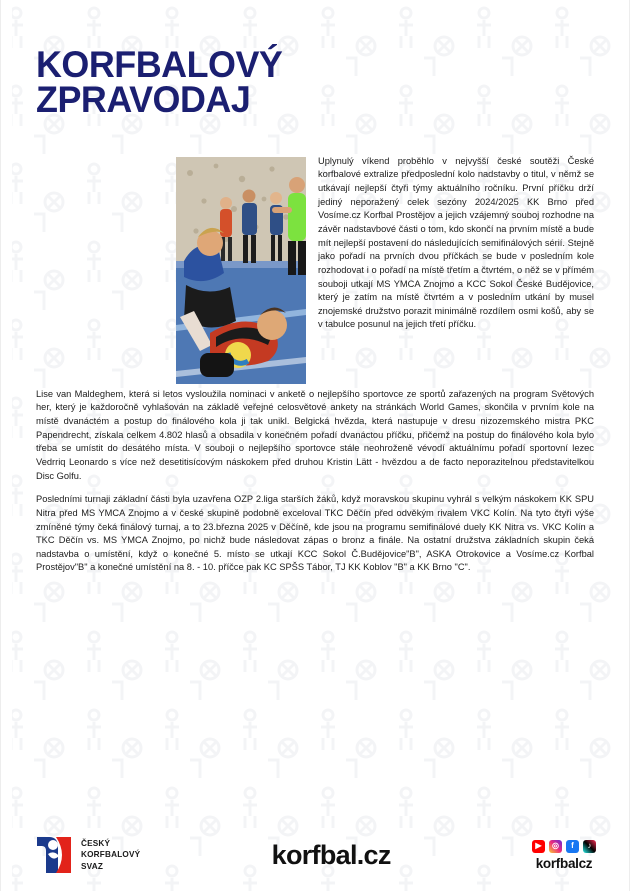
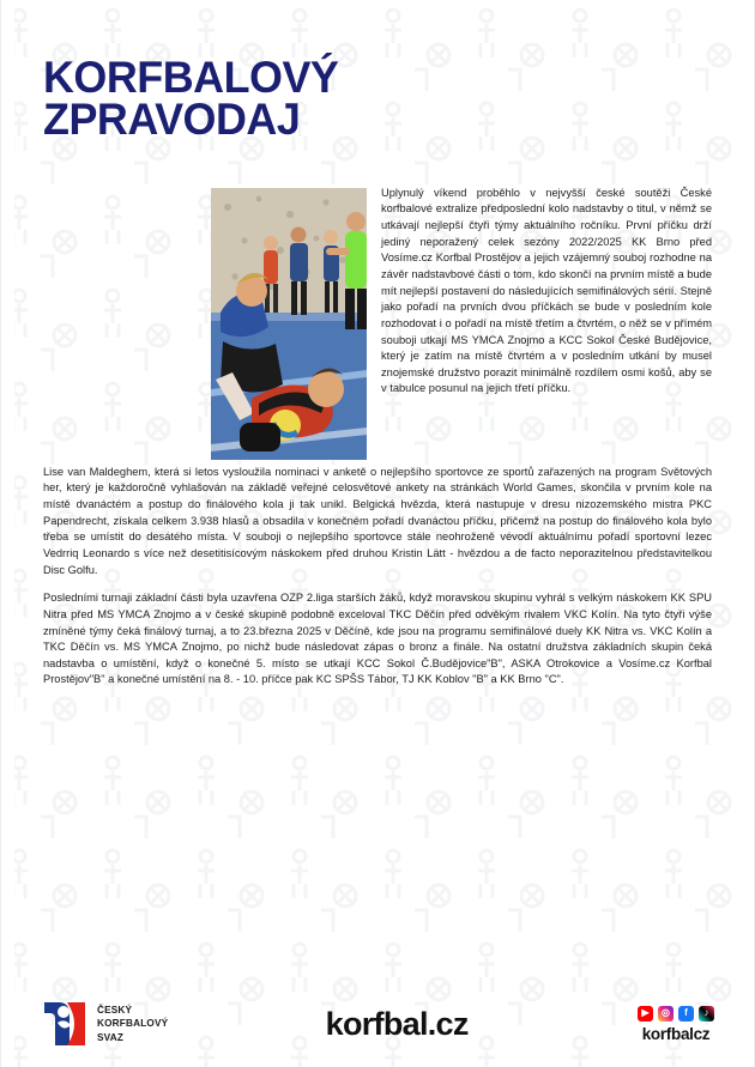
  KORFBALOVÝ
  ZPRAVODAJ
- Uplynulý víkend proběhlo v nejvyšší české soutěži České korfbalové extralize předposlední kolo nadstavby o titul, v němž se utkávají nejlepší čtyři týmy aktuálního ročníku. První příčku drží jediný neporažený celek sezóny 2024/2025 KK Brno před Vosíme.cz Korfbal Prostějov a jejich vzájemný souboj rozhodne na závěr nadstavbové části o tom, kdo skončí na prvním místě a bude mít nejlepší postavení do následujících semifinálových sérií. Stejně jako pořadí na prvních dvou příčkách se bude v posledním kole rozhodovat i o pořadí na místě třetím a čtvrtém, o něž se v přímém souboji utkají MS YMCA Znojmo a KCC Sokol České Budějovice, který je zatím na místě čtvrtém a v posledním utkání by musel znojemské družstvo porazit minimálně rozdílem osmi košů, aby se v tabulce posunul na jejich třetí příčku.
+ Uplynulý víkend proběhlo v nejvyšší české soutěži České korfbalové extralize předposlední kolo nadstavby o titul, v němž se utkávají nejlepší čtyři týmy aktuálního ročníku. První příčku drží jediný neporažený celek sezóny 2022/2025 KK Brno před Vosíme.cz Korfbal Prostějov a jejich vzájemný souboj rozhodne na závěr nadstavbové části o tom, kdo skončí na prvním místě a bude mít nejlepší postavení do následujících semifinálových sérií. Stejně jako pořadí na prvních dvou příčkách se bude v posledním kole rozhodovat i o pořadí na místě třetím a čtvrtém, o něž se v přímém souboji utkají MS YMCA Znojmo a KCC Sokol České Budějovice, který je zatím na místě čtvrtém a v posledním utkání by musel znojemské družstvo porazit minimálně rozdílem osmi košů, aby se v tabulce posunul na jejich třetí příčku.
- Lise van Maldeghem, která si letos vysloužila nominaci v anketě o nejlepšího sportovce ze sportů zařazených na program Světových her, který je každoročně vyhlašován na základě veřejné celosvětové ankety na stránkách World Games, skončila v prvním kole na místě dvanáctém a postup do finálového kola ji tak unikl. Belgická hvězda, která nastupuje v dresu nizozemského mistra PKC Papendrecht, získala celkem 4.802 hlasů a obsadila v konečném pořadí dvanáctou příčku, přičemž na postup do finálového kola bylo třeba se umístit do desátého místa. V souboji o nejlepšího sportovce stále neohroženě vévodí aktuálnímu pořadí sportovní lezec Vedrriq Leonardo s více než desetitisícovým náskokem před druhou Kristin Lätt - hvězdou a de facto neporazitelnou představitelkou Disc Golfu.
+ Lise van Maldeghem, která si letos vysloužila nominaci v anketě o nejlepšího sportovce ze sportů zařazených na program Světových her, který je každoročně vyhlašován na základě veřejné celosvětové ankety na stránkách World Games, skončila v prvním kole na místě dvanáctém a postup do finálového kola ji tak unikl. Belgická hvězda, která nastupuje v dresu nizozemského mistra PKC Papendrecht, získala celkem 3.938 hlasů a obsadila v konečném pořadí dvanáctou příčku, přičemž na postup do finálového kola bylo třeba se umístit do desátého místa. V souboji o nejlepšího sportovce stále neohroženě vévodí aktuálnímu pořadí sportovní lezec Vedrriq Leonardo s více než desetitisícovým náskokem před druhou Kristin Lätt - hvězdou a de facto neporazitelnou představitelkou Disc Golfu.
  Posledními turnaji základní části byla uzavřena OZP 2.liga starších žáků, když moravskou skupinu vyhrál s velkým náskokem KK SPU Nitra před MS YMCA Znojmo a v české skupině podobně exceloval TKC Děčín před odvěkým rivalem VKC Kolín. Na tyto čtyři výše zmíněné týmy čeká finálový turnaj, a to 23.března 2025 v Děčíně, kde jsou na programu semifinálové duely KK Nitra vs. VKC Kolín a TKC Děčín vs. MS YMCA Znojmo, po nichž bude následovat zápas o bronz a finále. Na ostatní družstva základních skupin čeká nadstavba o umístění, když o konečné 5. místo se utkají KCC Sokol Č.Budějovice"B", ASKA Otrokovice a Vosíme.cz Korfbal Prostějov"B" a konečné umístění na 8. - 10. příčce pak KC SPŠS Tábor, TJ KK Koblov "B" a KK Brno "C".
  ČESKÝ
  KORFBALOVÝ
  SVAZ
  korfbal.cz
  ▶
  ◎
  f
  ♪
  korfbalcz
